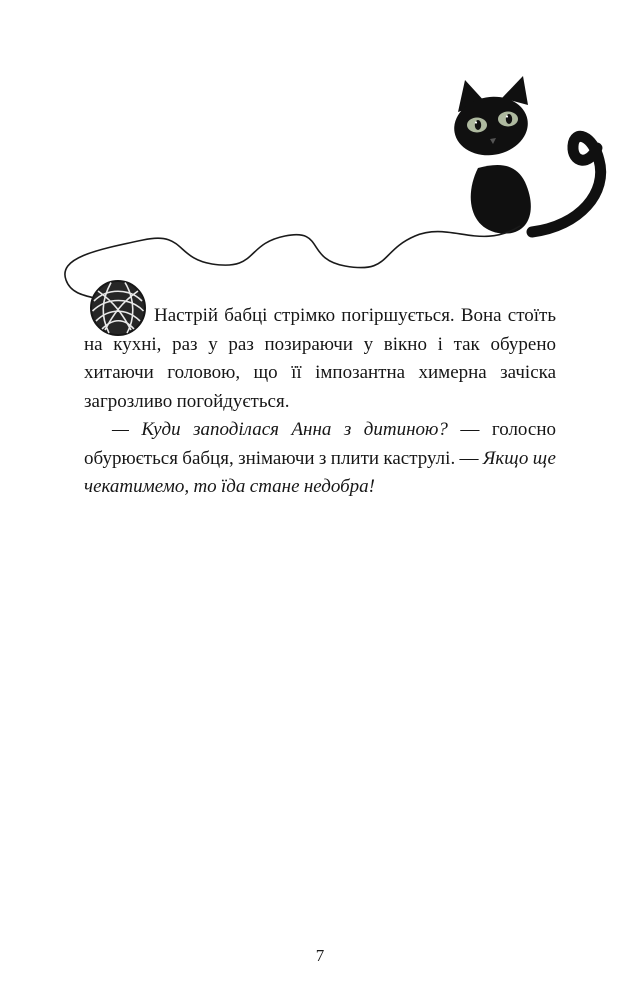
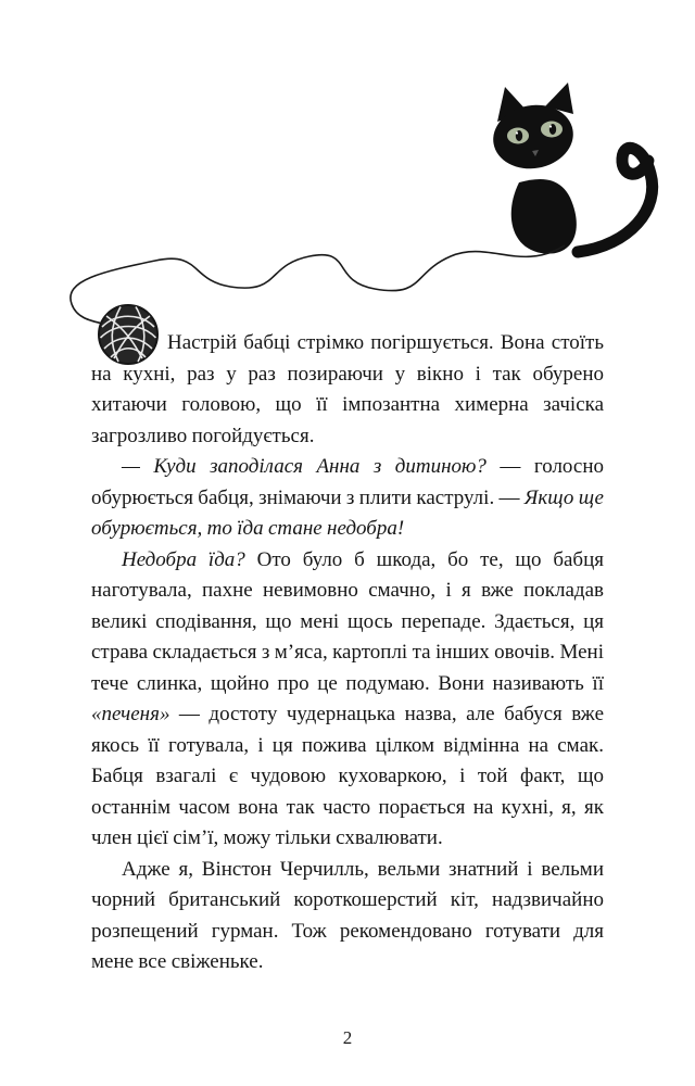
  Настрій бабці стрімко погіршується. Вона стоїть на кухні, раз у раз позираючи у вікно і так обурено хитаючи головою, що її імпозантна химерна зачіска загрозливо погойдується.
- — Куди заподілася Анна з дитиною? — голосно обурюється бабця, знімаючи з плити каструлі. — Якщо ще чекатимемо, то їда стане недобра!
+ — Куди заподілася Анна з дитиною? — голосно обурюється бабця, знімаючи з плити каструлі. — Якщо ще обурюється, то їда стане недобра!
+ Недобра їда? Ото було б шкода, бо те, що бабця наготувала, пахне невимовно смачно, і я вже покладав великі сподівання, що мені щось перепаде. Здається, ця страва складається з м’яса, картоплі та інших овочів. Мені тече слинка, щойно про це подумаю. Вони називають її «печеня» — достоту чудернацька назва, але бабуся вже якось її готувала, і ця пожива цілком відмінна на смак. Бабця взагалі є чудовою куховаркою, і той факт, що останнім часом вона так часто порається на кухні, я, як член цієї сім’ї, можу тільки схвалювати.
+ Адже я, Вінстон Черчилль, вельми знатний і вельми чорний британський короткошерстий кіт, надзвичайно розпещений гурман. Тож рекомендовано готувати для мене все свіженьке.
- 7
+ 2
